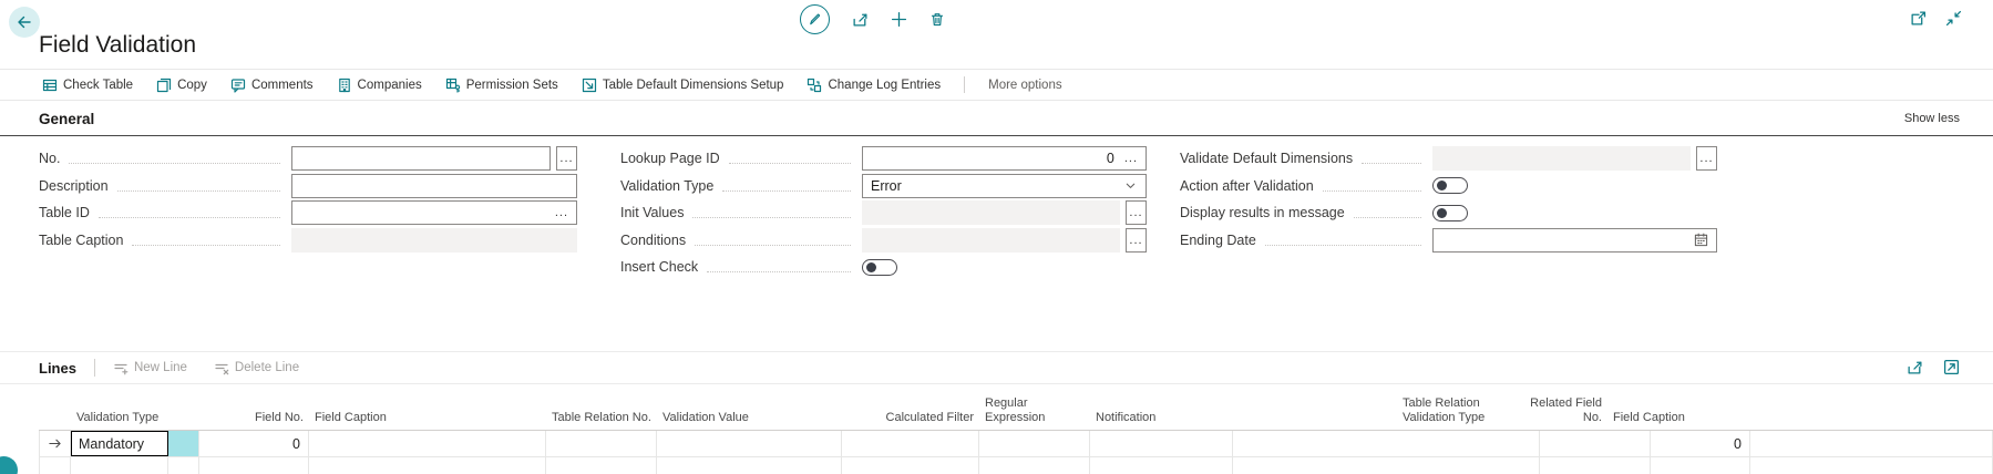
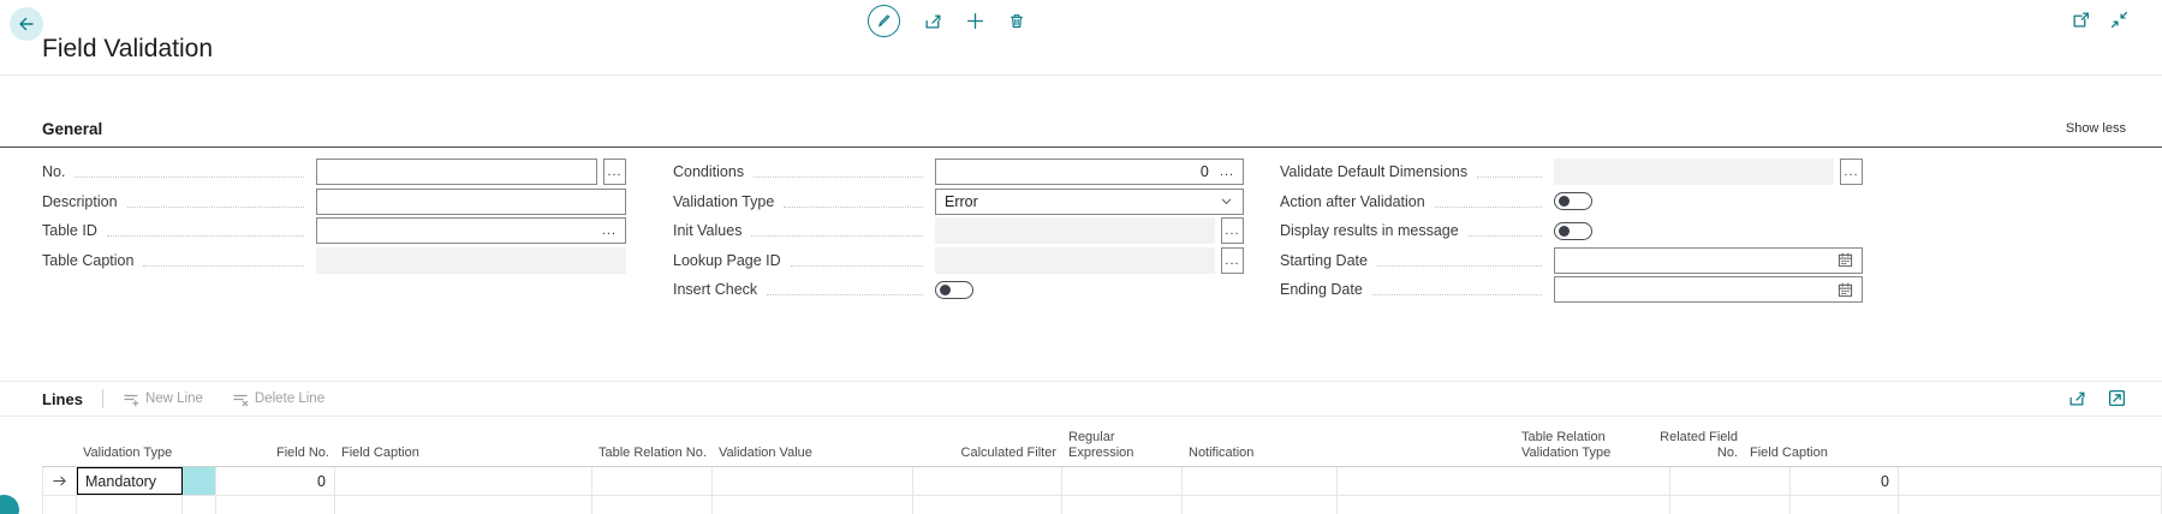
  Field Validation
- Check Table
- Copy
- Comments
- Companies
- Permission Sets
- Table Default Dimensions Setup
- Change Log Entries
- More options
  General
  Show less
  No.
  ...
  Description
  Table ID
  ...
  Table Caption
- Lookup Page ID
+ Conditions
  0
  ...
  Validation Type
  Error
  Init Values
  ...
- Conditions
+ Lookup Page ID
  ...
  Insert Check
  Validate Default Dimensions
  ...
  Action after Validation
  Display results in message
+ Starting Date
  Ending Date
  Lines
  New Line
  Delete Line
  Validation Type
  Field No.
  Field Caption
  Table Relation No.
  Validation Value
  Calculated Filter
  Regular Expression
  Notification
  Table Relation Validation Type
  Related Field No.
  Field Caption
  Mandatory
  0
  0
